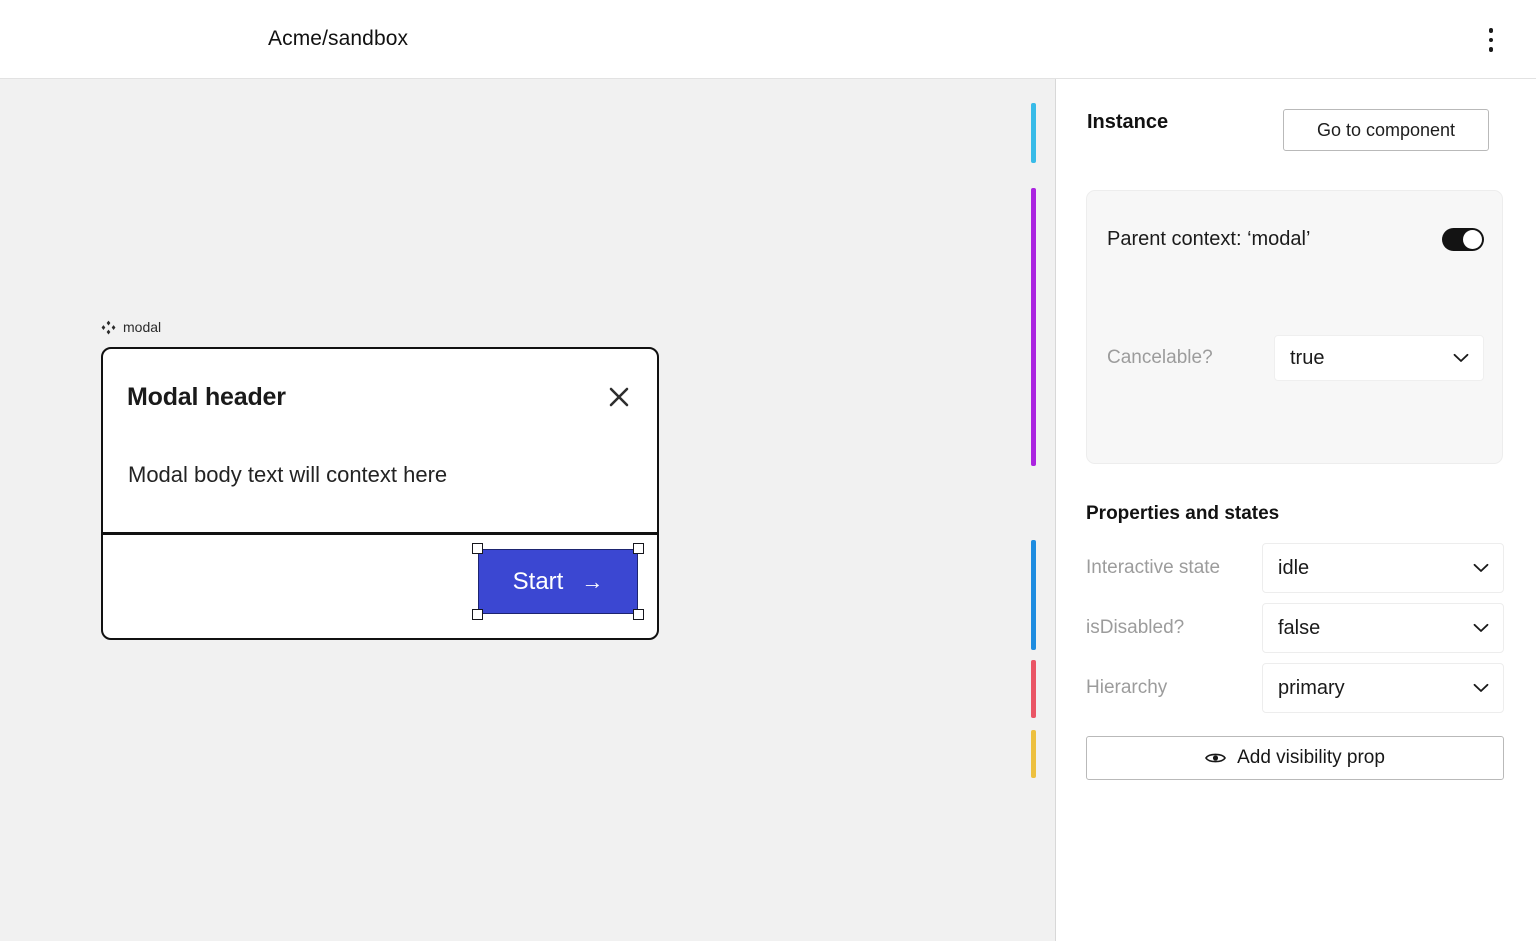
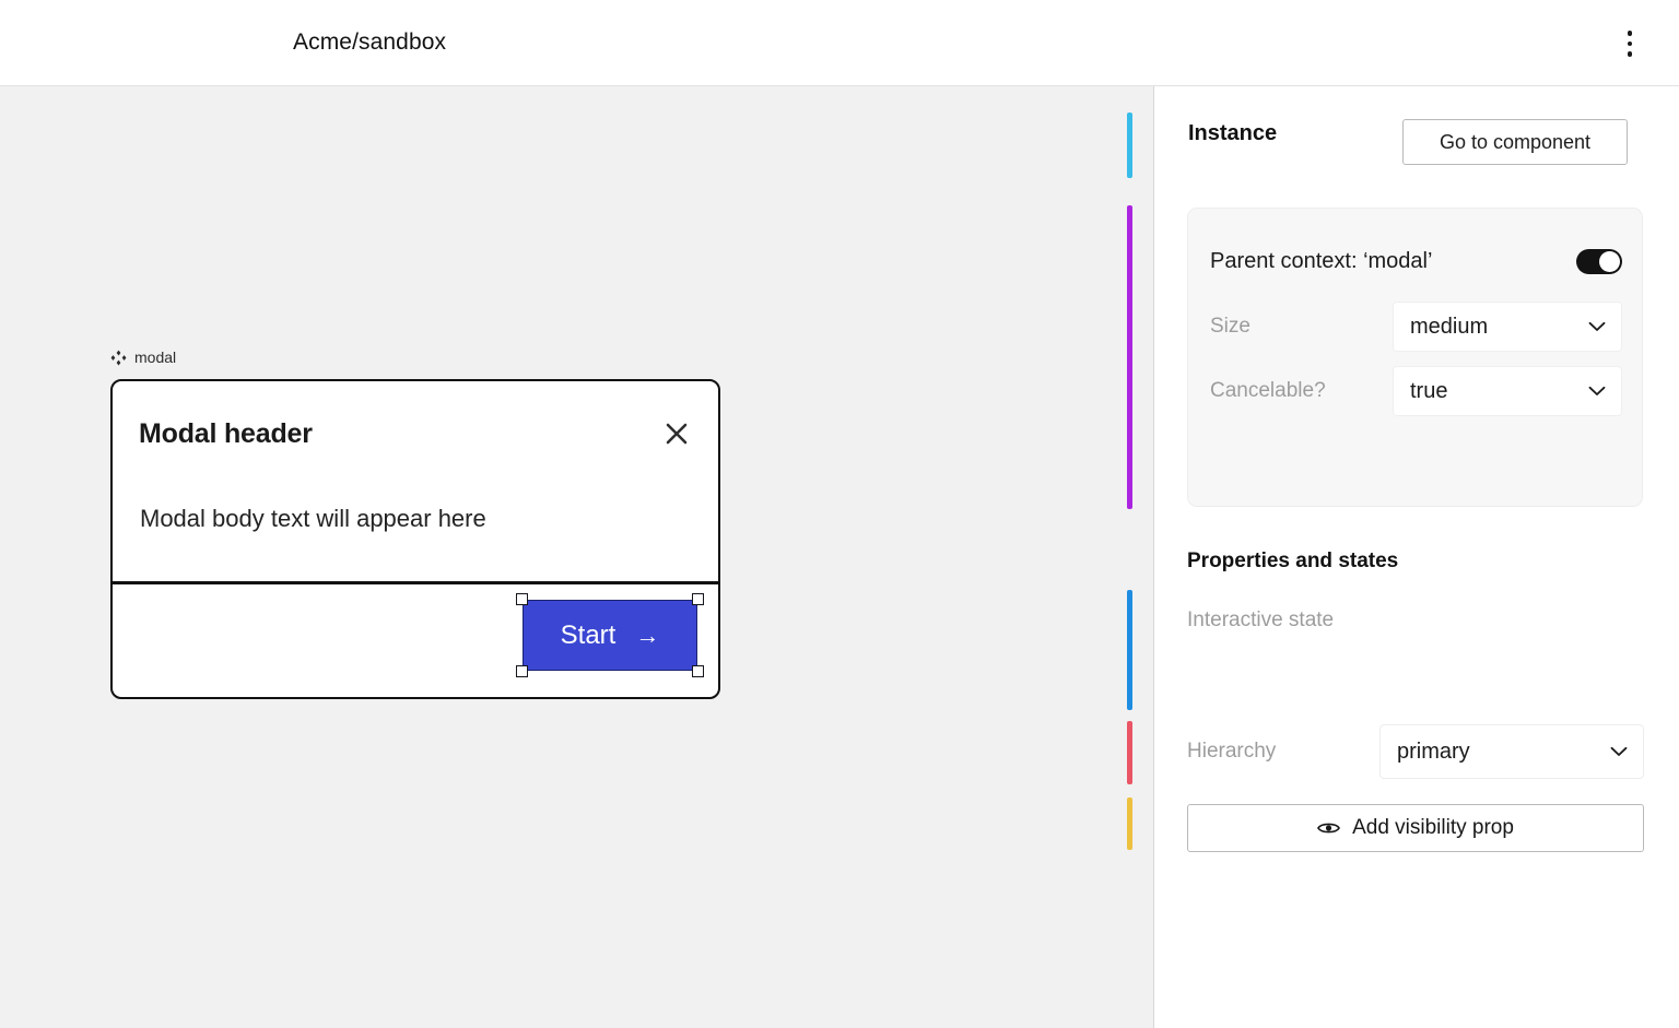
  Acme/sandbox
  modal
  Modal header
- Modal body text will context here
+ Modal body text will appear here
  Start
  →
  Instance
  Go to component
  Parent context: ‘modal’
+ Size
+ medium
  Cancelable?
  true
  Properties and states
  Interactive state
- idle
- isDisabled?
- false
  Hierarchy
  primary
  Add visibility prop
